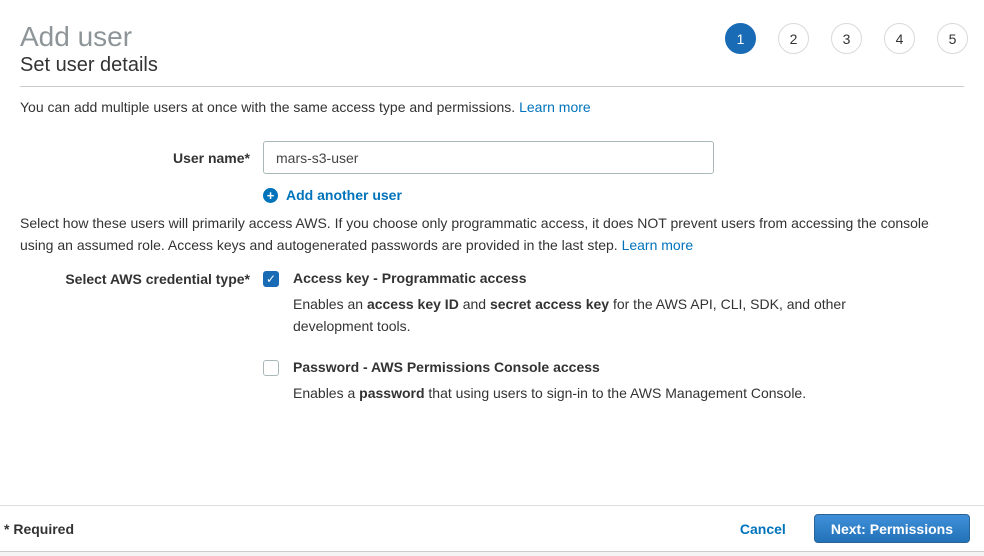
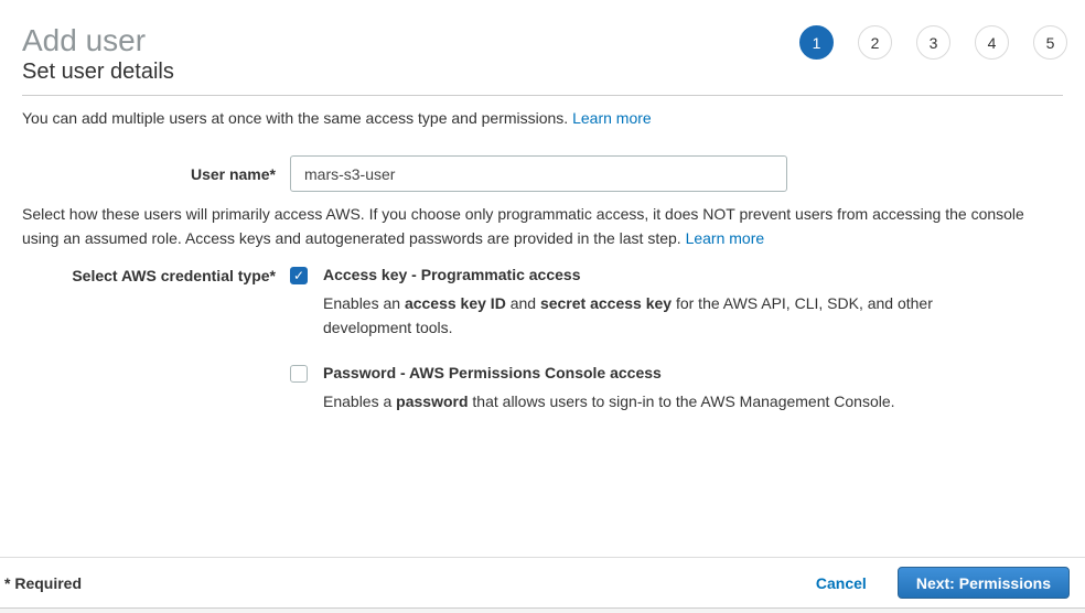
  Add user
  1
  2
  3
  4
  5
  Set user details
  You can add multiple users at once with the same access type and permissions. Learn more
  User name*
  mars-s3-user
- +
- Add another user
  Select how these users will primarily access AWS. If you choose only programmatic access, it does NOT prevent users from accessing the console using an assumed role. Access keys and autogenerated passwords are provided in the last step. Learn more
  Select AWS credential type*
  ✓
  Access key - Programmatic access
  Enables an access key ID and secret access key for the AWS API, CLI, SDK, and other development tools.
  Password - AWS Permissions Console access
- Enables a password that using users to sign-in to the AWS Management Console.
+ Enables a password that allows users to sign-in to the AWS Management Console.
  * Required
  Cancel
  Next: Permissions
